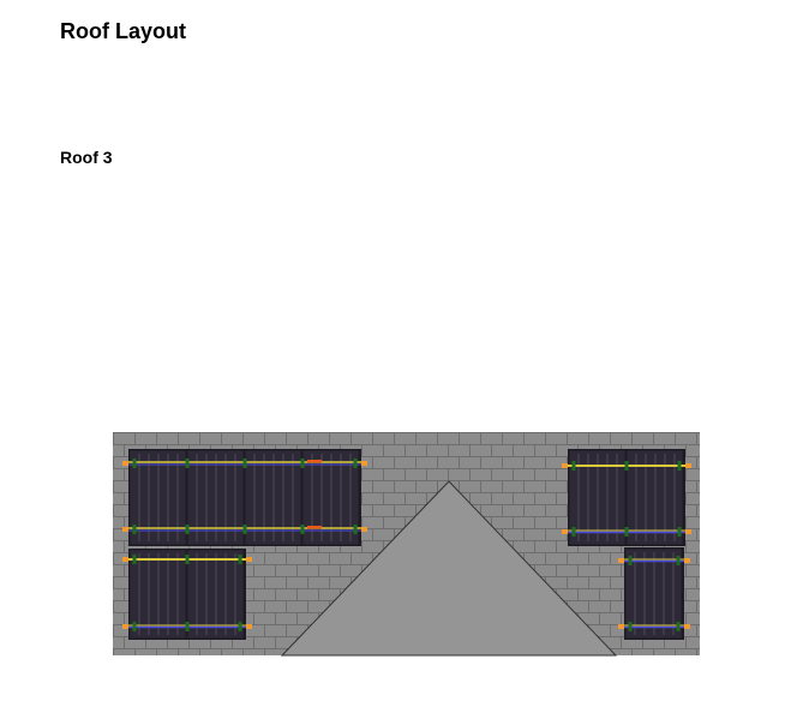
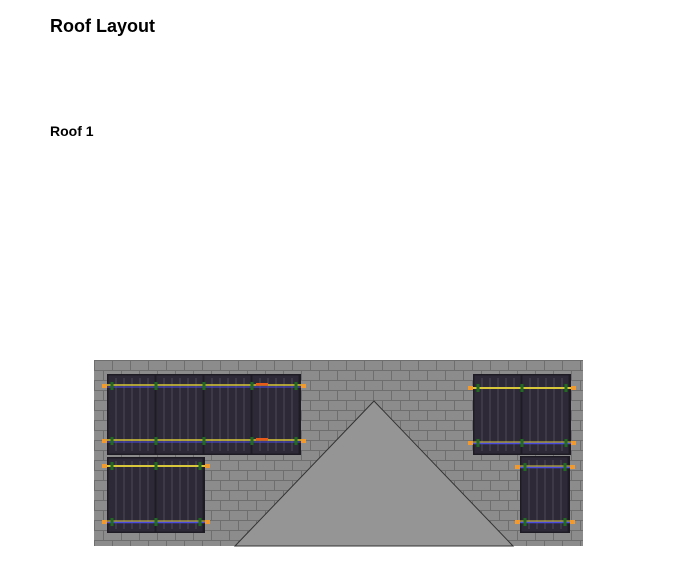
  Roof Layout
- Roof 3
+ Roof 1
